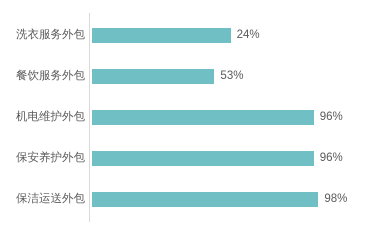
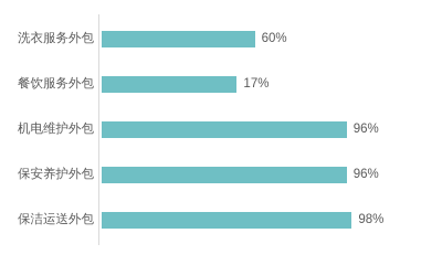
  洗衣服务外包
- 24%
+ 60%
  餐饮服务外包
- 53%
+ 17%
  机电维护外包
  96%
  保安养护外包
  96%
  保洁运送外包
  98%
